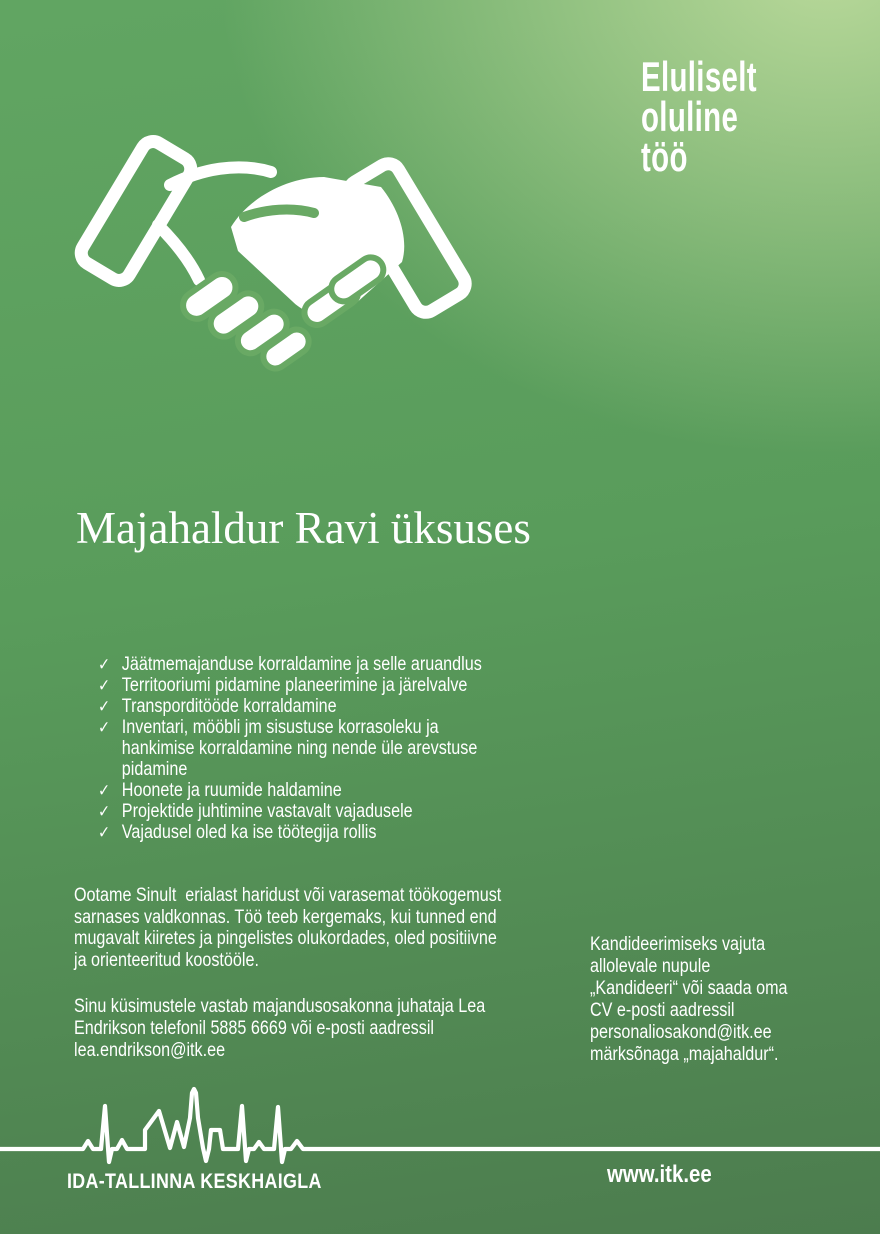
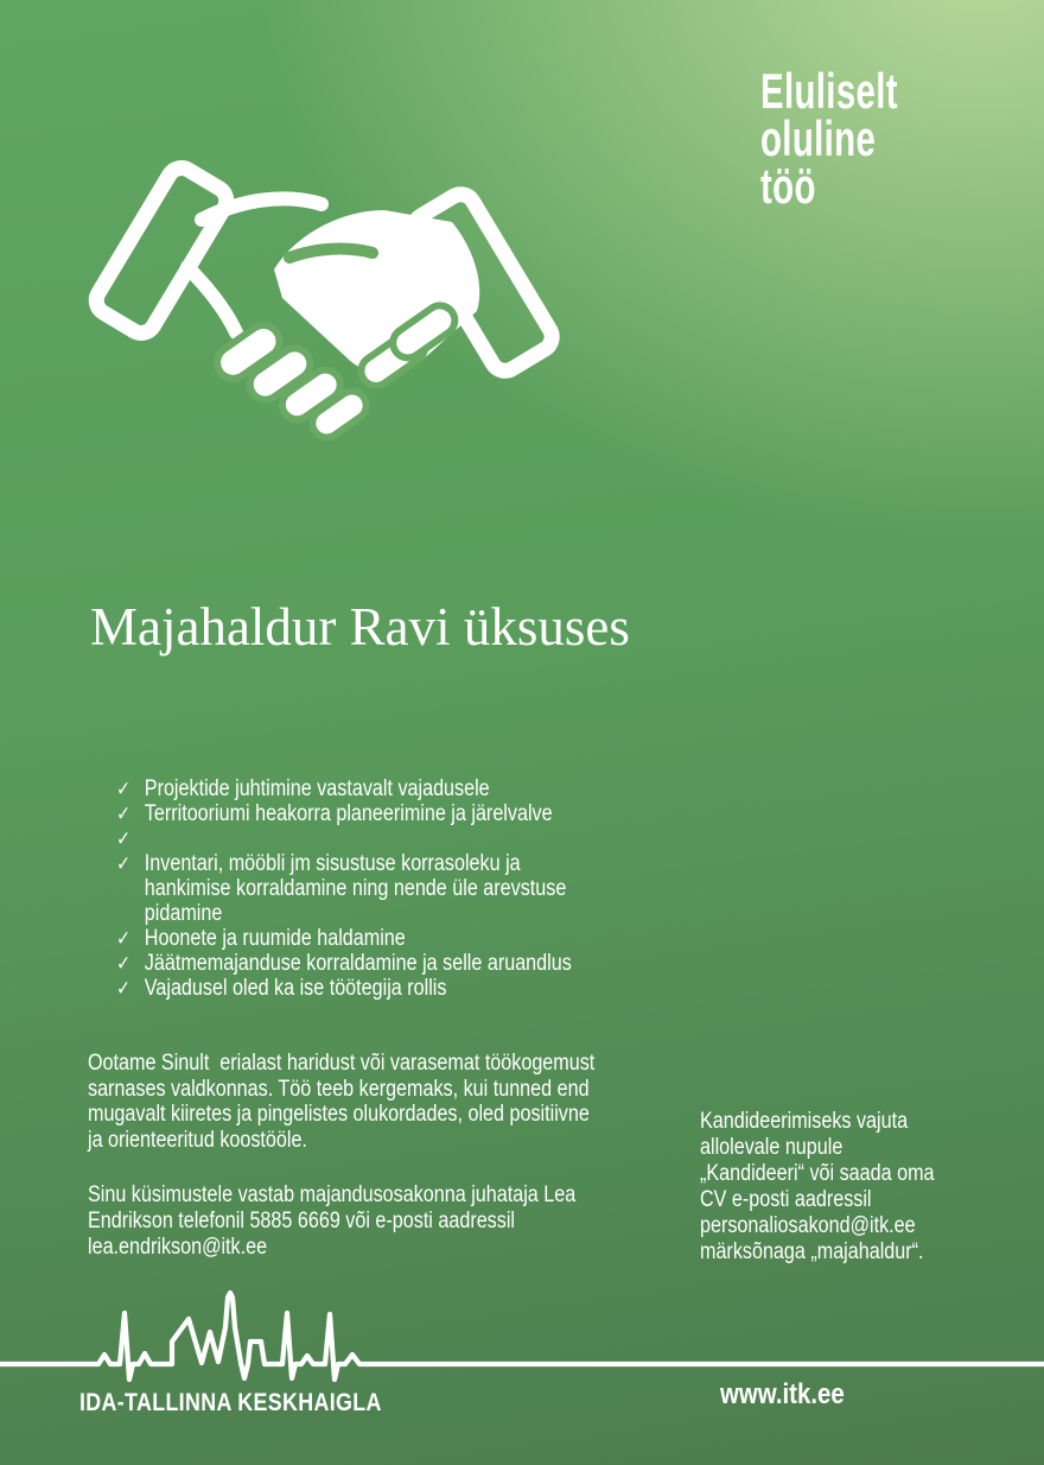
  Eluliselt
  oluline
  töö
  Majahaldur Ravi üksuses
  ✓
- Jäätmemajanduse korraldamine ja selle aruandlus
+ Projektide juhtimine vastavalt vajadusele
  ✓
- Territooriumi pidamine planeerimine ja järelvalve
+ Territooriumi heakorra planeerimine ja järelvalve
  ✓
- Transporditööde korraldamine
  ✓
  Inventari, mööbli jm sisustuse korrasoleku ja
  hankimise korraldamine ning nende üle arevstuse
  pidamine
  ✓
  Hoonete ja ruumide haldamine
  ✓
- Projektide juhtimine vastavalt vajadusele
+ Jäätmemajanduse korraldamine ja selle aruandlus
  ✓
  Vajadusel oled ka ise töötegija rollis
  Ootame Sinult erialast haridust või varasemat töökogemust
  sarnases valdkonnas. Töö teeb kergemaks, kui tunned end
  mugavalt kiiretes ja pingelistes olukordades, oled positiivne
  ja orienteeritud koostööle.
  Sinu küsimustele vastab majandusosakonna juhataja Lea
  Endrikson telefonil 5885 6669 või e-posti aadressil
  lea.endrikson@itk.ee
  Kandideerimiseks vajuta
  allolevale nupule
  „Kandideeri“ või saada oma
  CV e-posti aadressil
  personaliosakond@itk.ee
  märksõnaga „majahaldur“.
  IDA-TALLINNA KESKHAIGLA
  www.itk.ee
